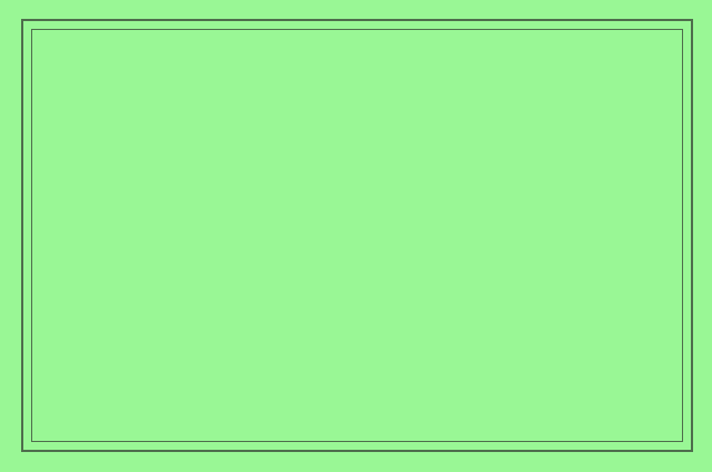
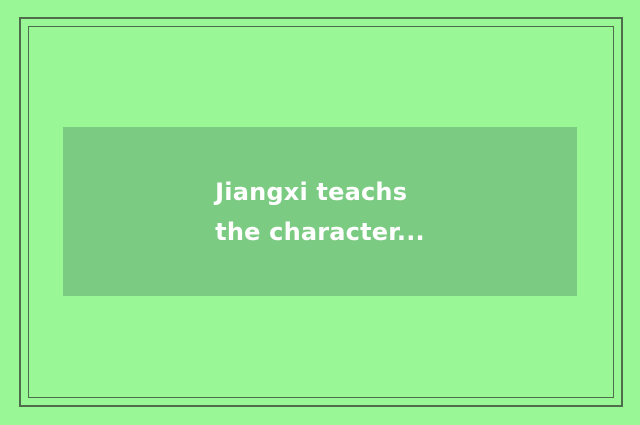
+ Jiangxi teachs
+ the character...
